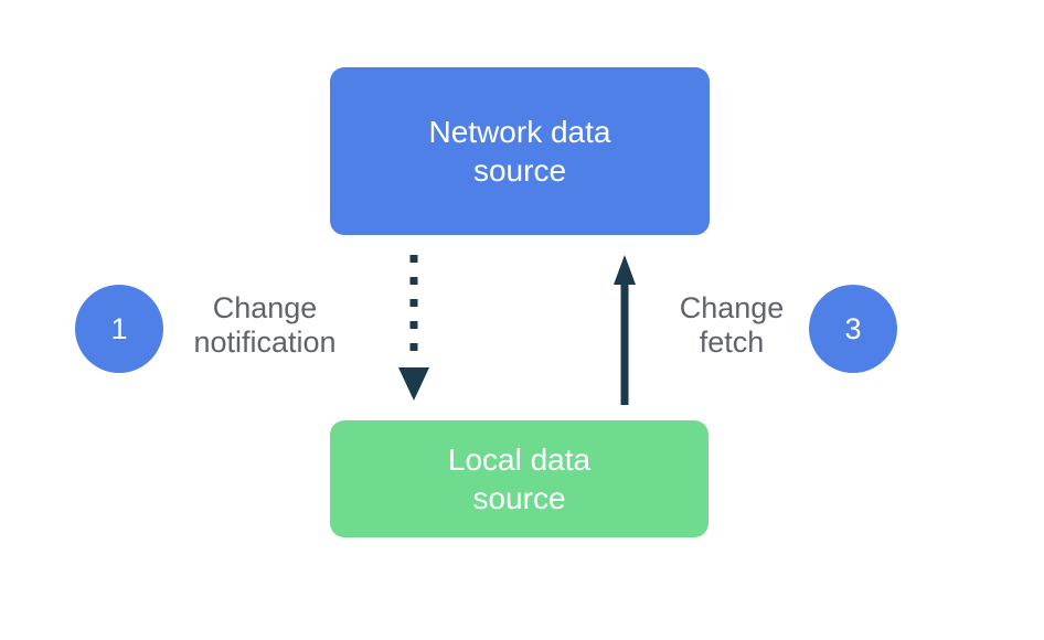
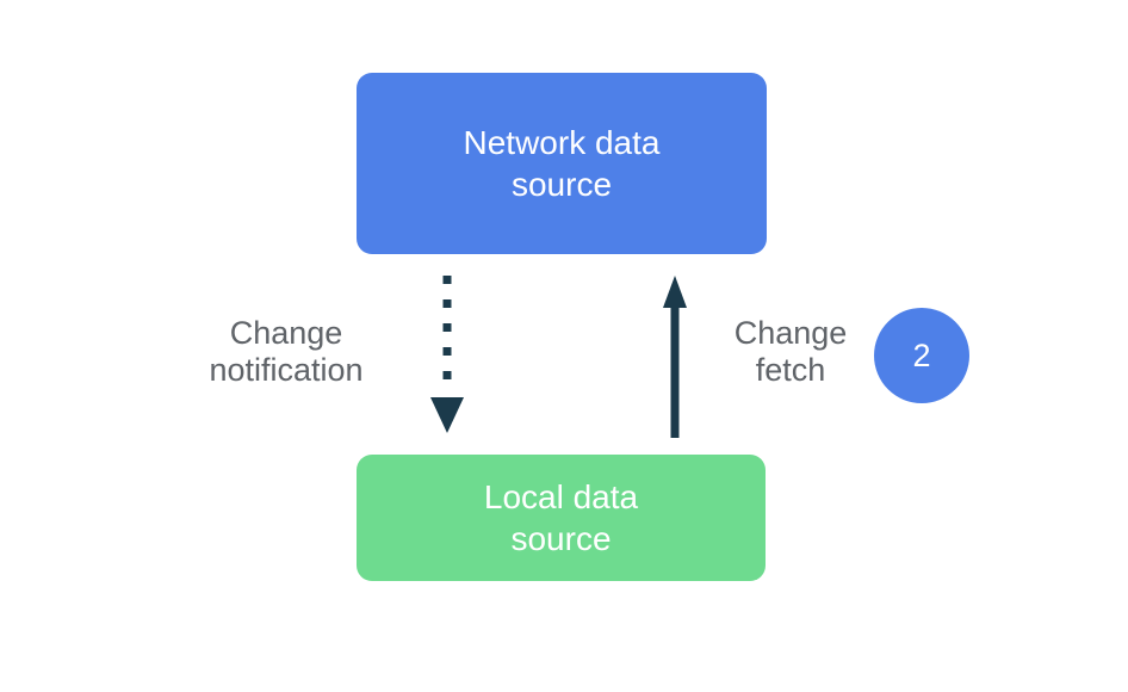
  Network data
  source
  Local data
  source
- 1
  Change
  notification
- 3
+ 2
  Change
  fetch
